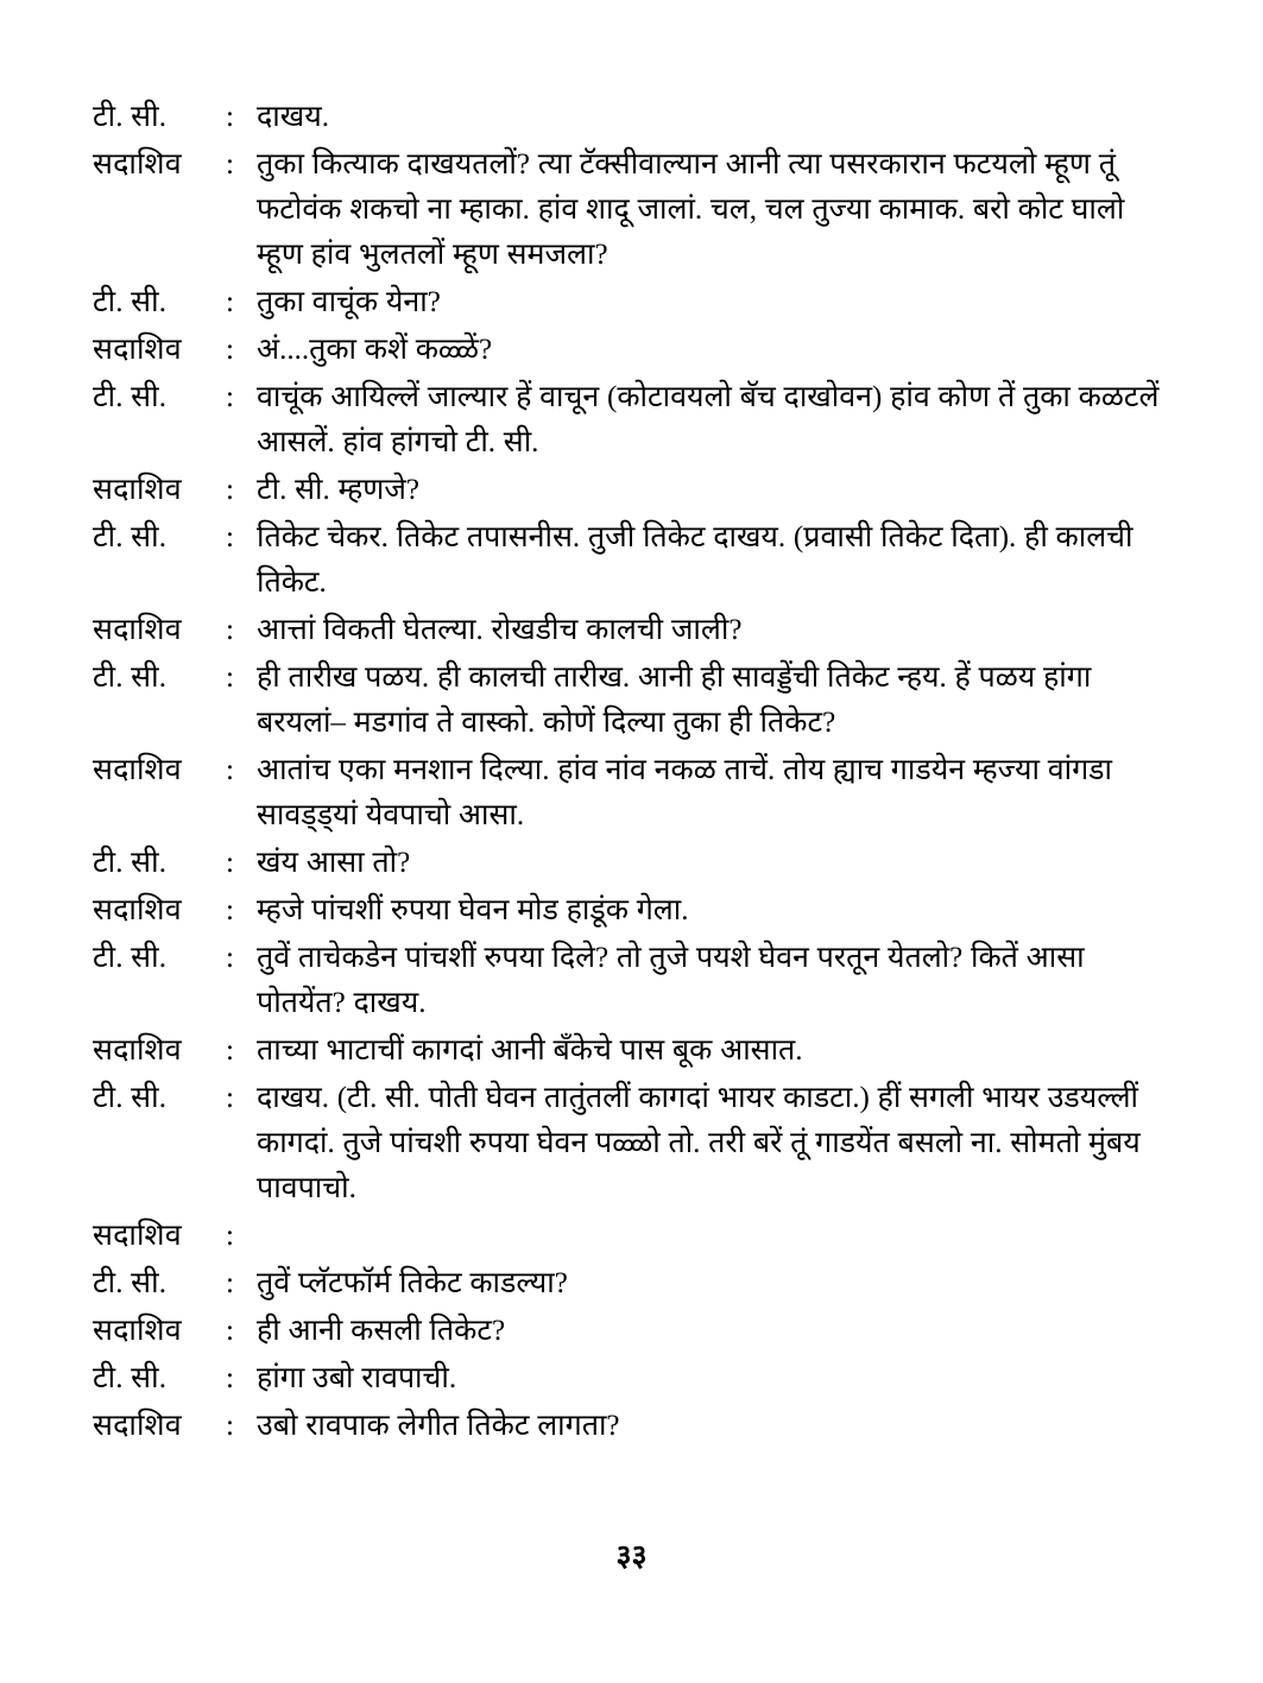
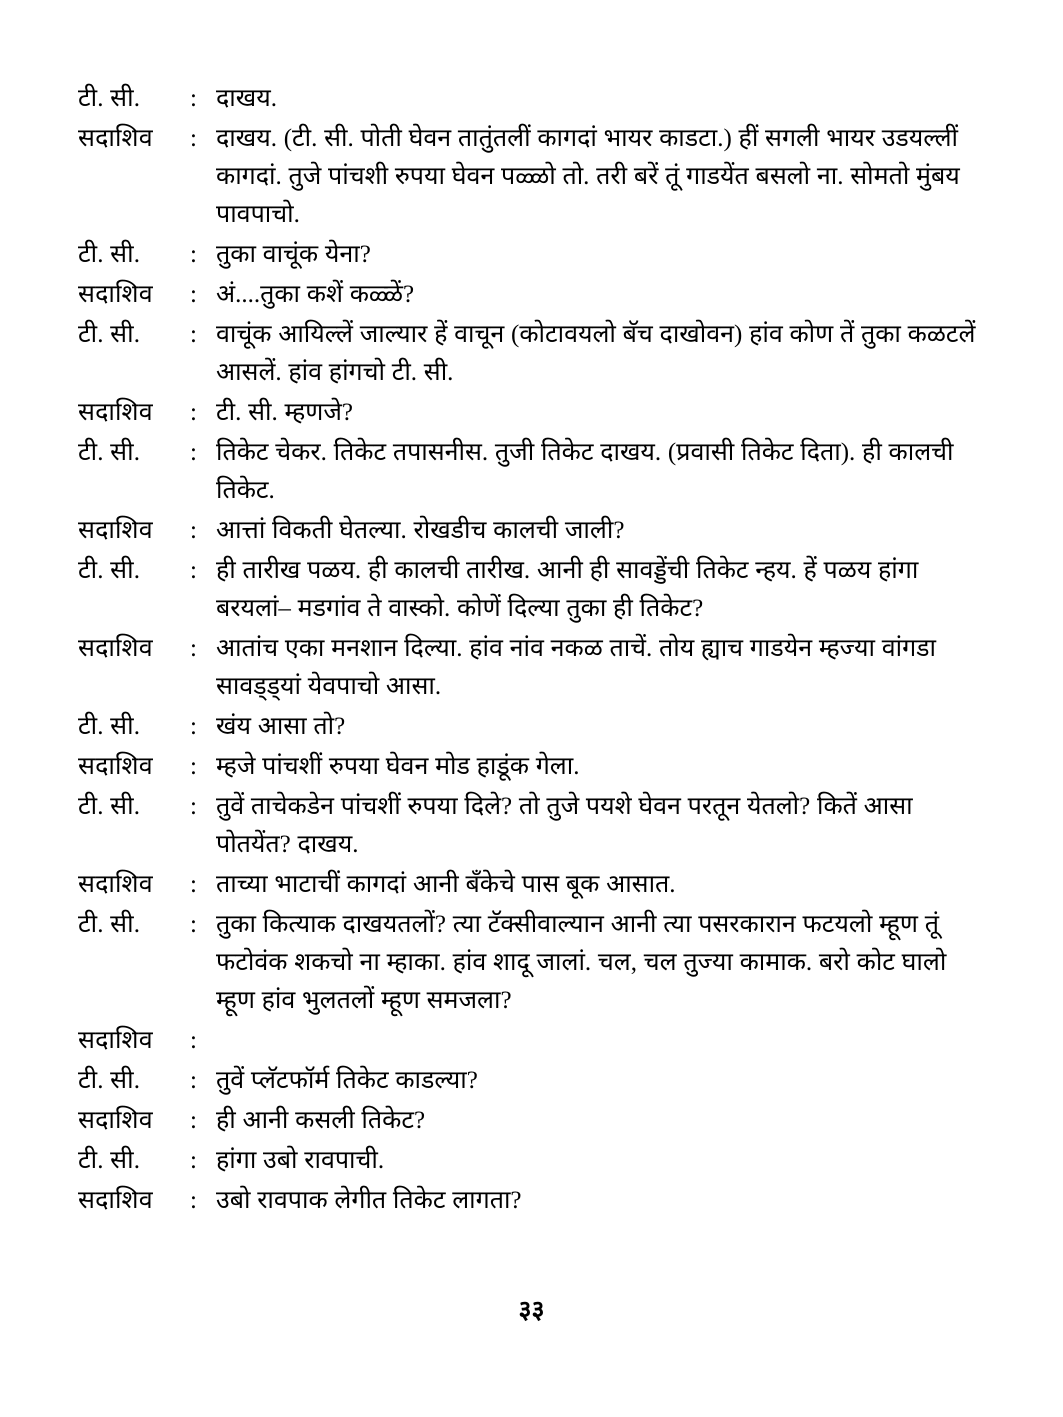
  टी. सी.
  :
  दाखय.
  सदाशिव
  :
- तुका कित्याक दाखयतलों? त्या टॅक्सीवाल्यान आनी त्या पसरकारान फटयलो म्हूण तूं फटोवंक शकचो ना म्हाका. हांव शादू जालां. चल, चल तुज्या कामाक. बरो कोट घालो म्हूण हांव भुलतलों म्हूण समजला?
+ दाखय. (टी. सी. पोती घेवन तातुंतलीं कागदां भायर काडटा.) हीं सगली भायर उडयल्लीं कागदां. तुजे पांचशी रुपया घेवन पळ्ळो तो. तरी बरें तूं गाडयेंत बसलो ना. सोमतो मुंबय पावपाचो.
  टी. सी.
  :
  तुका वाचूंक येना?
  सदाशिव
  :
  अं....तुका कशें कळ्ळें?
  टी. सी.
  :
  वाचूंक आयिल्लें जाल्यार हें वाचून (कोटावयलो बॅच दाखोवन) हांव कोण तें तुका कळटलें आसलें. हांव हांगचो टी. सी.
  सदाशिव
  :
  टी. सी. म्हणजे?
  टी. सी.
  :
  तिकेट चेकर. तिकेट तपासनीस. तुजी तिकेट दाखय. (प्रवासी तिकेट दिता). ही कालची तिकेट.
  सदाशिव
  :
  आत्तां विकती घेतल्या. रोखडीच कालची जाली?
  टी. सी.
  :
  ही तारीख पळय. ही कालची तारीख. आनी ही सावड्डेंची तिकेट न्हय. हें पळय हांगा बरयलां– मडगांव ते वास्को. कोणें दिल्या तुका ही तिकेट?
  सदाशिव
  :
  आतांच एका मनशान दिल्या. हांव नांव नकळ ताचें. तोय ह्याच गाडयेन म्हज्या वांगडा सावड्ड्यां येवपाचो आसा.
  टी. सी.
  :
  खंय आसा तो?
  सदाशिव
  :
  म्हजे पांचशीं रुपया घेवन मोड हाडूंक गेला.
  टी. सी.
  :
  तुवें ताचेकडेन पांचशीं रुपया दिले? तो तुजे पयशे घेवन परतून येतलो? कितें आसा पोतयेंत? दाखय.
  सदाशिव
  :
  ताच्या भाटाचीं कागदां आनी बँकेचे पास बूक आसात.
  टी. सी.
  :
- दाखय. (टी. सी. पोती घेवन तातुंतलीं कागदां भायर काडटा.) हीं सगली भायर उडयल्लीं कागदां. तुजे पांचशी रुपया घेवन पळ्ळो तो. तरी बरें तूं गाडयेंत बसलो ना. सोमतो मुंबय पावपाचो.
+ तुका कित्याक दाखयतलों? त्या टॅक्सीवाल्यान आनी त्या पसरकारान फटयलो म्हूण तूं फटोवंक शकचो ना म्हाका. हांव शादू जालां. चल, चल तुज्या कामाक. बरो कोट घालो म्हूण हांव भुलतलों म्हूण समजला?
  सदाशिव
  :
  टी. सी.
  :
  तुवें प्लॅटफॉर्म तिकेट काडल्या?
  सदाशिव
  :
  ही आनी कसली तिकेट?
  टी. सी.
  :
  हांगा उबो रावपाची.
  सदाशिव
  :
  उबो रावपाक लेगीत तिकेट लागता?
  ३३
